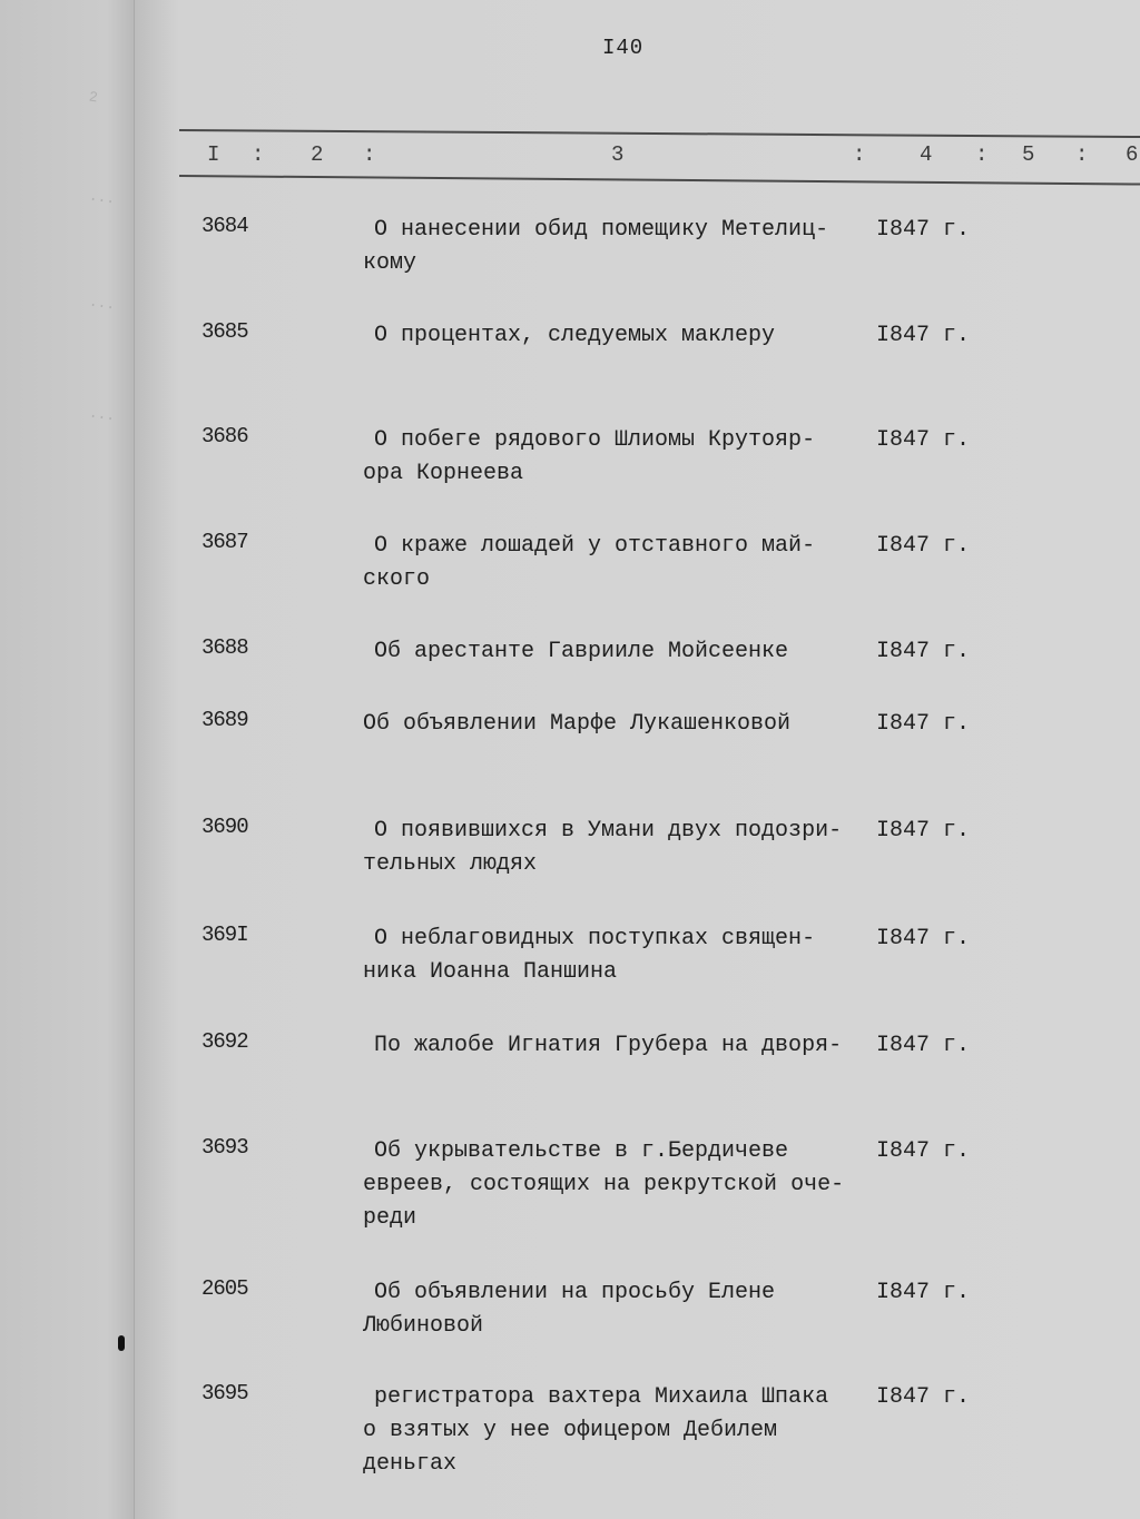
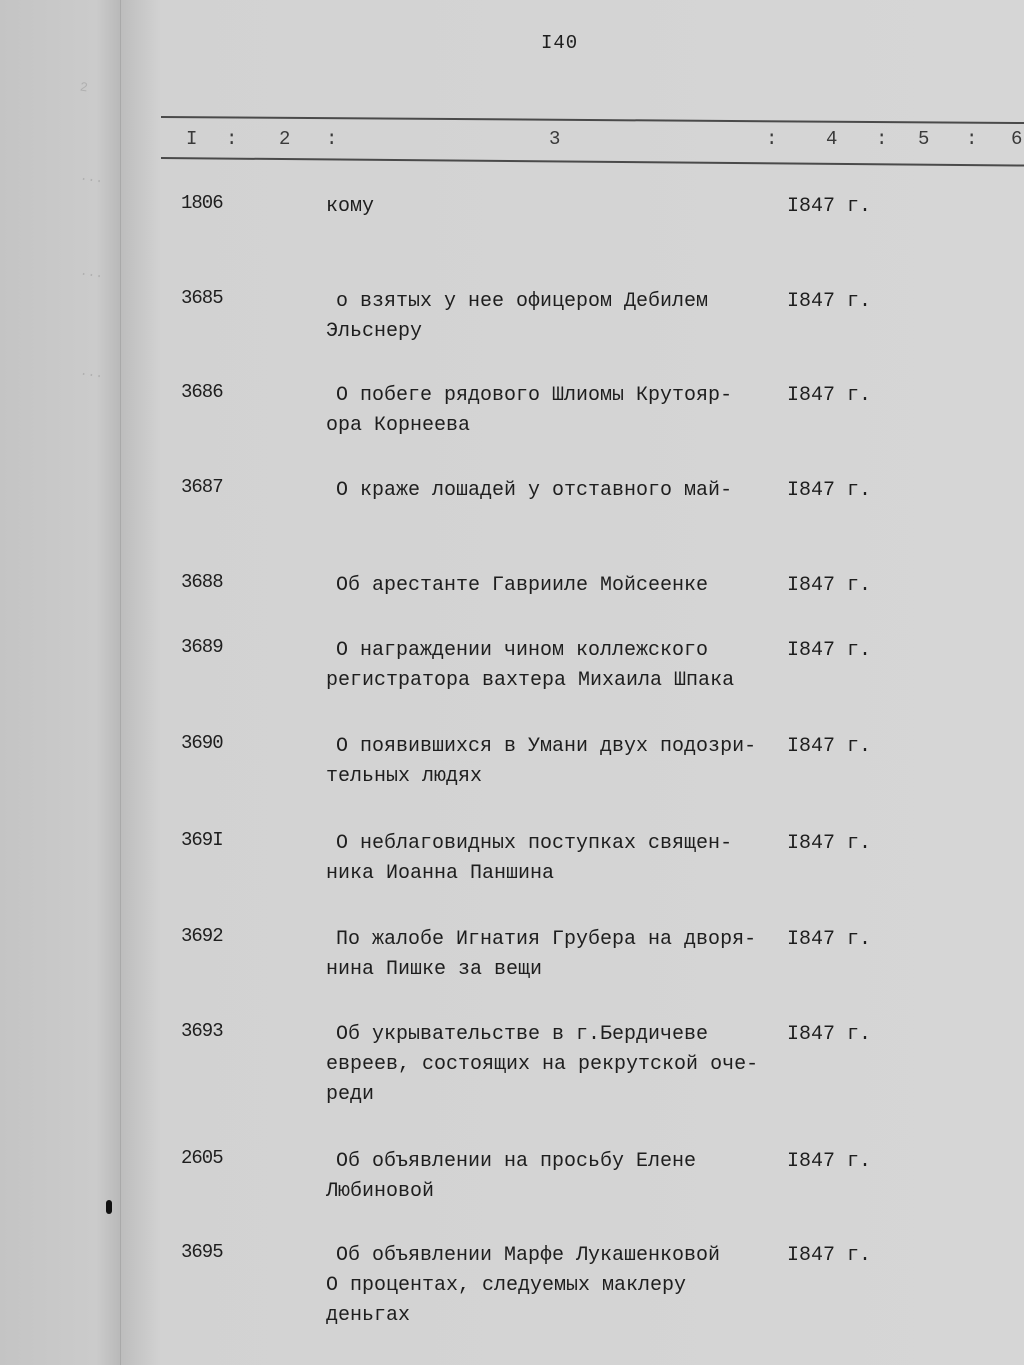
  I40
  I
  :
  2
  :
  3
  :
  4
  :
  5
  :
  6
- 3684
+ 1806
- О нанесении обид помещику Метелиц-
  кому
  I847 г.
  3685
- О процентах, следуемых маклеру
+ о взятых у нее офицером Дебилем
+ Эльснеру
  I847 г.
  3686
  О побеге рядового Шлиомы Крутояр-
  ора Корнеева
  I847 г.
  3687
  О краже лошадей у отставного май-
- ского
  I847 г.
  3688
  Об арестанте Гаврииле Мойсеенке
  I847 г.
  3689
+ О награждении чином коллежского
- Об объявлении Марфе Лукашенковой
+ регистратора вахтера Михаила Шпака
  I847 г.
  3690
  О появившихся в Умани двух подозри-
  тельных людях
  I847 г.
  369I
  О неблаговидных поступках священ-
  ника Иоанна Паншина
  I847 г.
  3692
  По жалобе Игнатия Грубера на дворя-
+ нина Пишке за вещи
  I847 г.
  3693
  Об укрывательстве в г.Бердичеве
  евреев, состоящих на рекрутской оче-
  реди
  I847 г.
  2605
  Об объявлении на просьбу Елене
  Любиновой
  I847 г.
  3695
- регистратора вахтера Михаила Шпака
+ Об объявлении Марфе Лукашенковой
- о взятых у нее офицером Дебилем
+ О процентах, следуемых маклеру
  деньгах
  I847 г.
